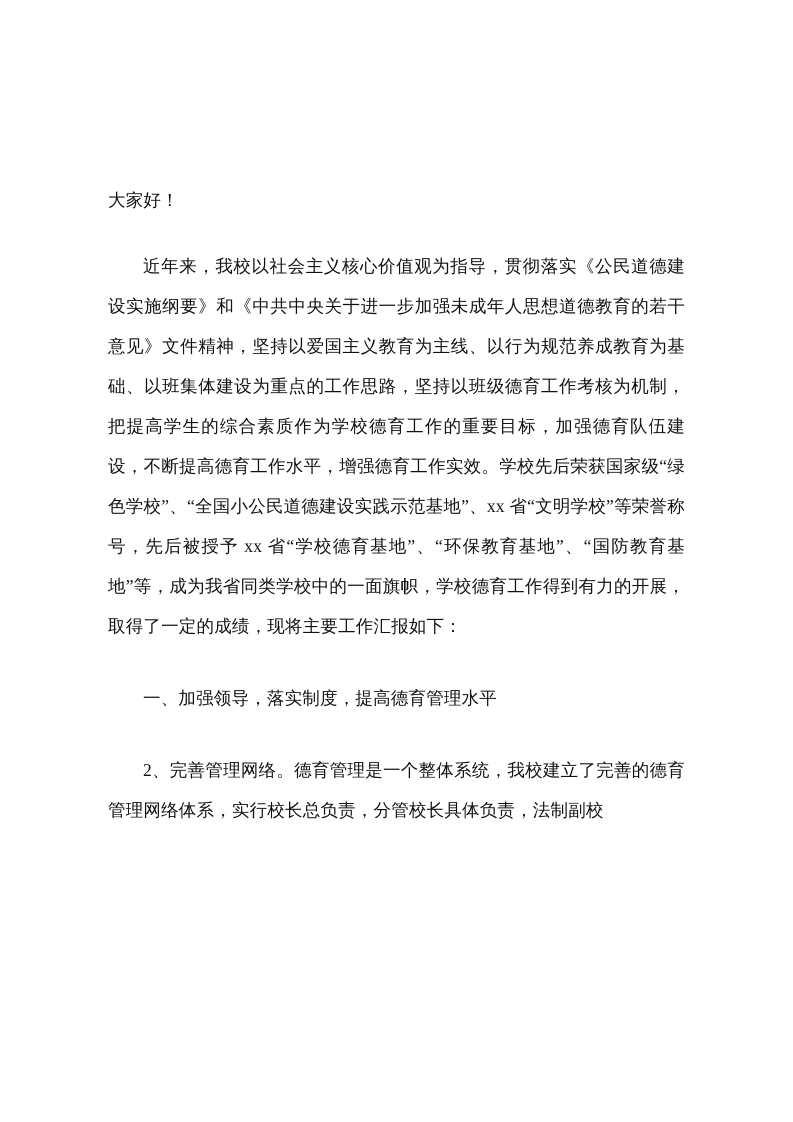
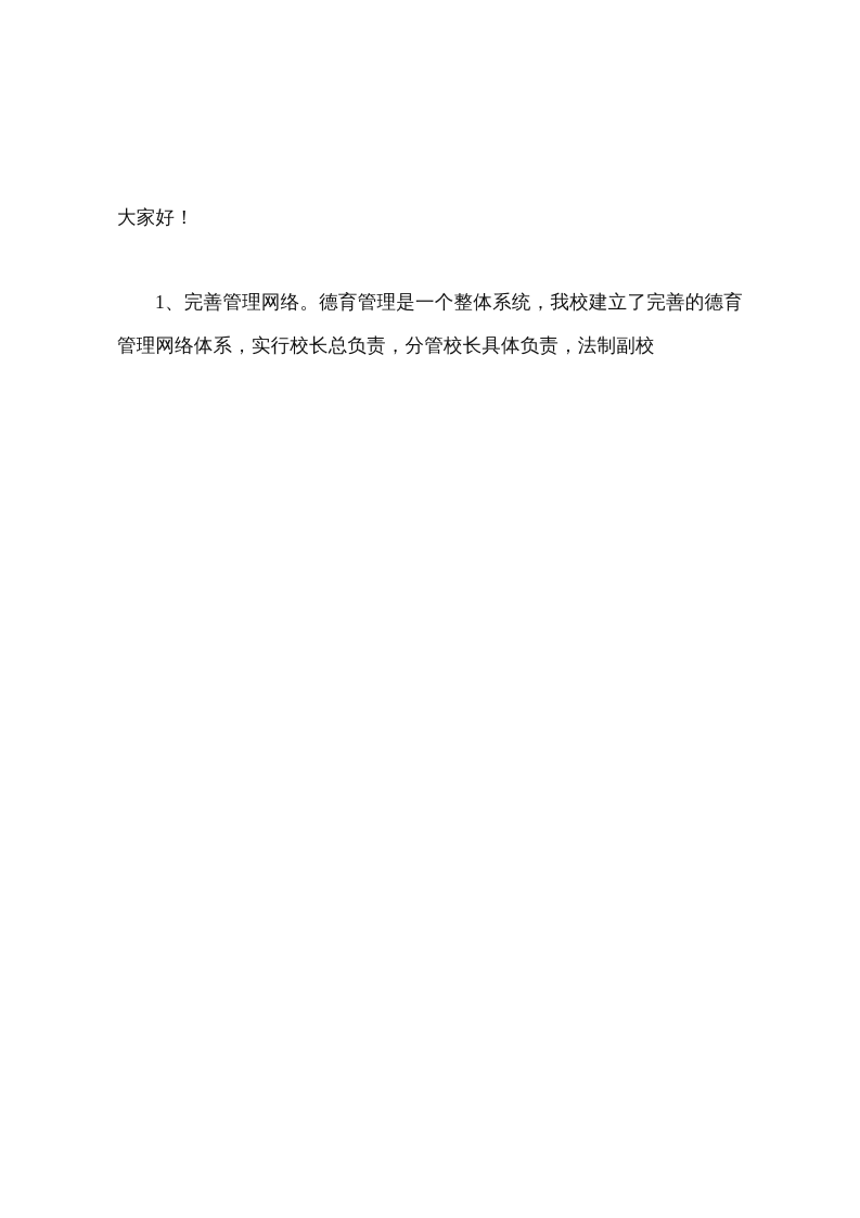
  大家好！
- 近年来，我校以社会主义核心价值观为指导，贯彻落实《公民道德建设实施纲要》和《中共中央关于进一步加强未成年人思想道德教育的若干意见》文件精神，坚持以爱国主义教育为主线、以行为规范养成教育为基础、以班集体建设为重点的工作思路，坚持以班级德育工作考核为机制，把提高学生的综合素质作为学校德育工作的重要目标，加强德育队伍建设，不断提高德育工作水平，增强德育工作实效。学校先后荣获国家级“绿色学校”、“全国小公民道德建设实践示范基地”、xx 省“文明学校”等荣誉称号，先后被授予 xx 省“学校德育基地”、“环保教育基地”、“国防教育基地”等，成为我省同类学校中的一面旗帜，学校德育工作得到有力的开展，取得了一定的成绩，现将主要工作汇报如下：
- 一、加强领导，落实制度，提高德育管理水平
- 2、完善管理网络。德育管理是一个整体系统，我校建立了完善的德育管理网络体系，实行校长总负责，分管校长具体负责，法制副校
+ 1、完善管理网络。德育管理是一个整体系统，我校建立了完善的德育管理网络体系，实行校长总负责，分管校长具体负责，法制副校
